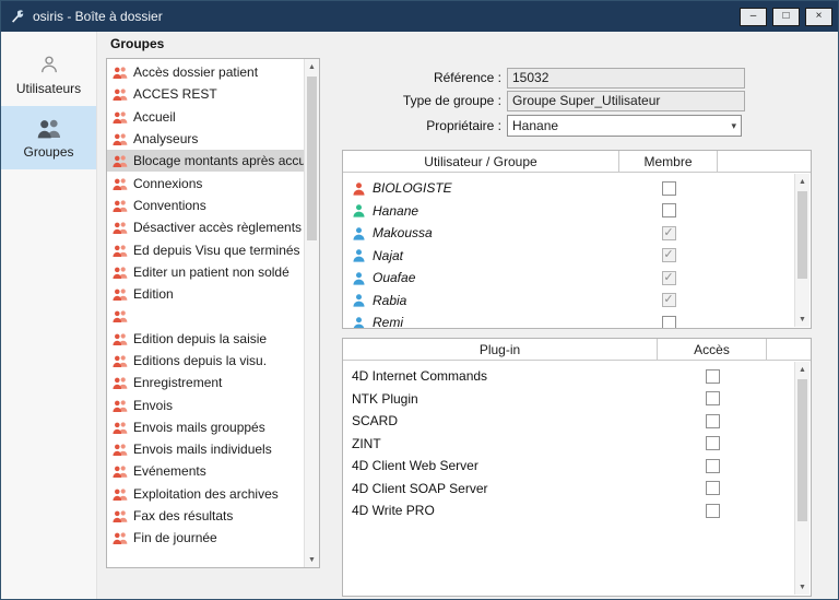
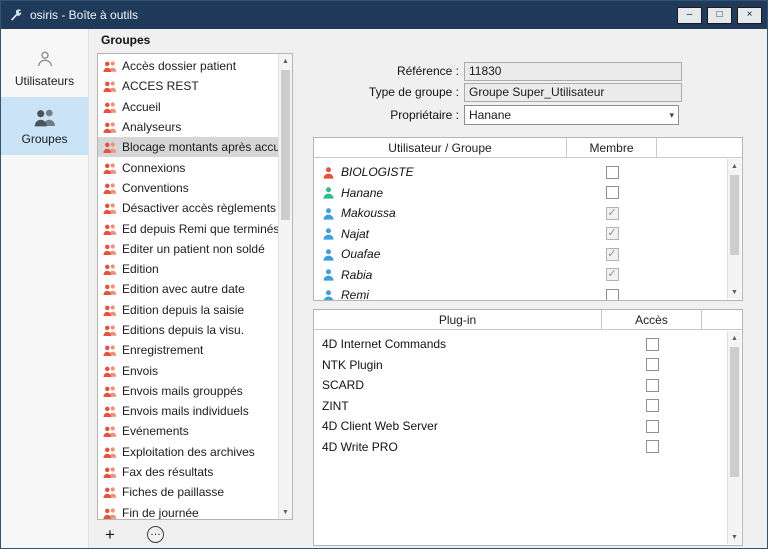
- osiris - Boîte à dossier
+ osiris - Boîte à outils
  –
  □
  ×
  Utilisateurs
  Groupes
  Groupes
  Accès dossier patient
  ACCES REST
  Accueil
  Analyseurs
  Blocage montants après accu
  Connexions
  Conventions
  Désactiver accès règlements
- Ed depuis Visu que terminés
+ Ed depuis Remi que terminés
  Editer un patient non soldé
  Edition
+ Edition avec autre date
  Edition depuis la saisie
  Editions depuis la visu.
  Enregistrement
  Envois
  Envois mails grouppés
  Envois mails individuels
  Evénements
  Exploitation des archives
  Fax des résultats
+ Fiches de paillasse
  Fin de journée
+ +
+ …
  Référence :
- 15032
+ 11830
  Type de groupe :
  Groupe Super_Utilisateur
  Propriétaire :
  Hanane
  ▾
  Utilisateur / Groupe
  Membre
  BIOLOGISTE
  Hanane
  Makoussa
  ✓
  Najat
  ✓
  Ouafae
  ✓
  Rabia
  ✓
  Remi
  Plug-in
  Accès
  4D Internet Commands
  NTK Plugin
  SCARD
  ZINT
  4D Client Web Server
- 4D Client SOAP Server
  4D Write PRO
